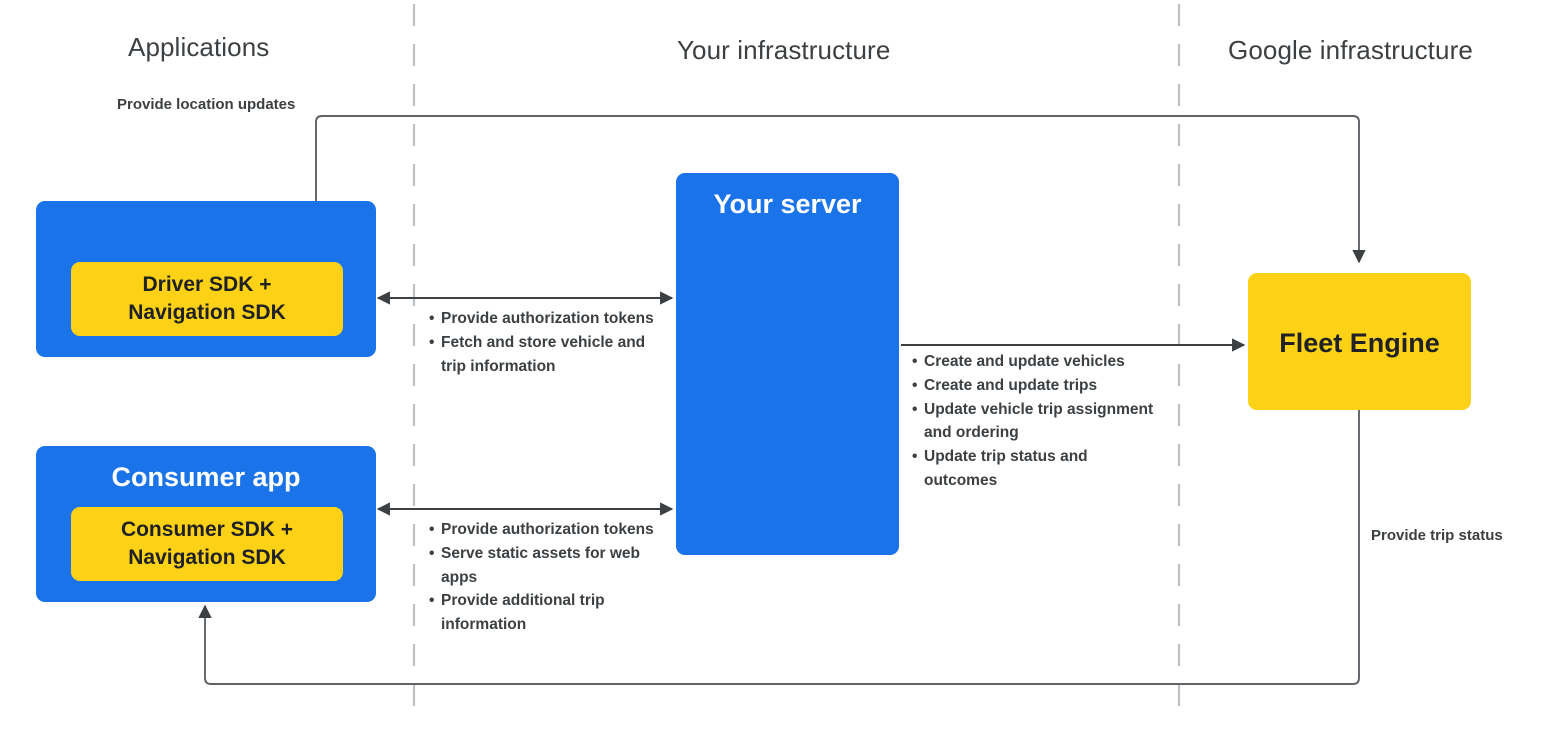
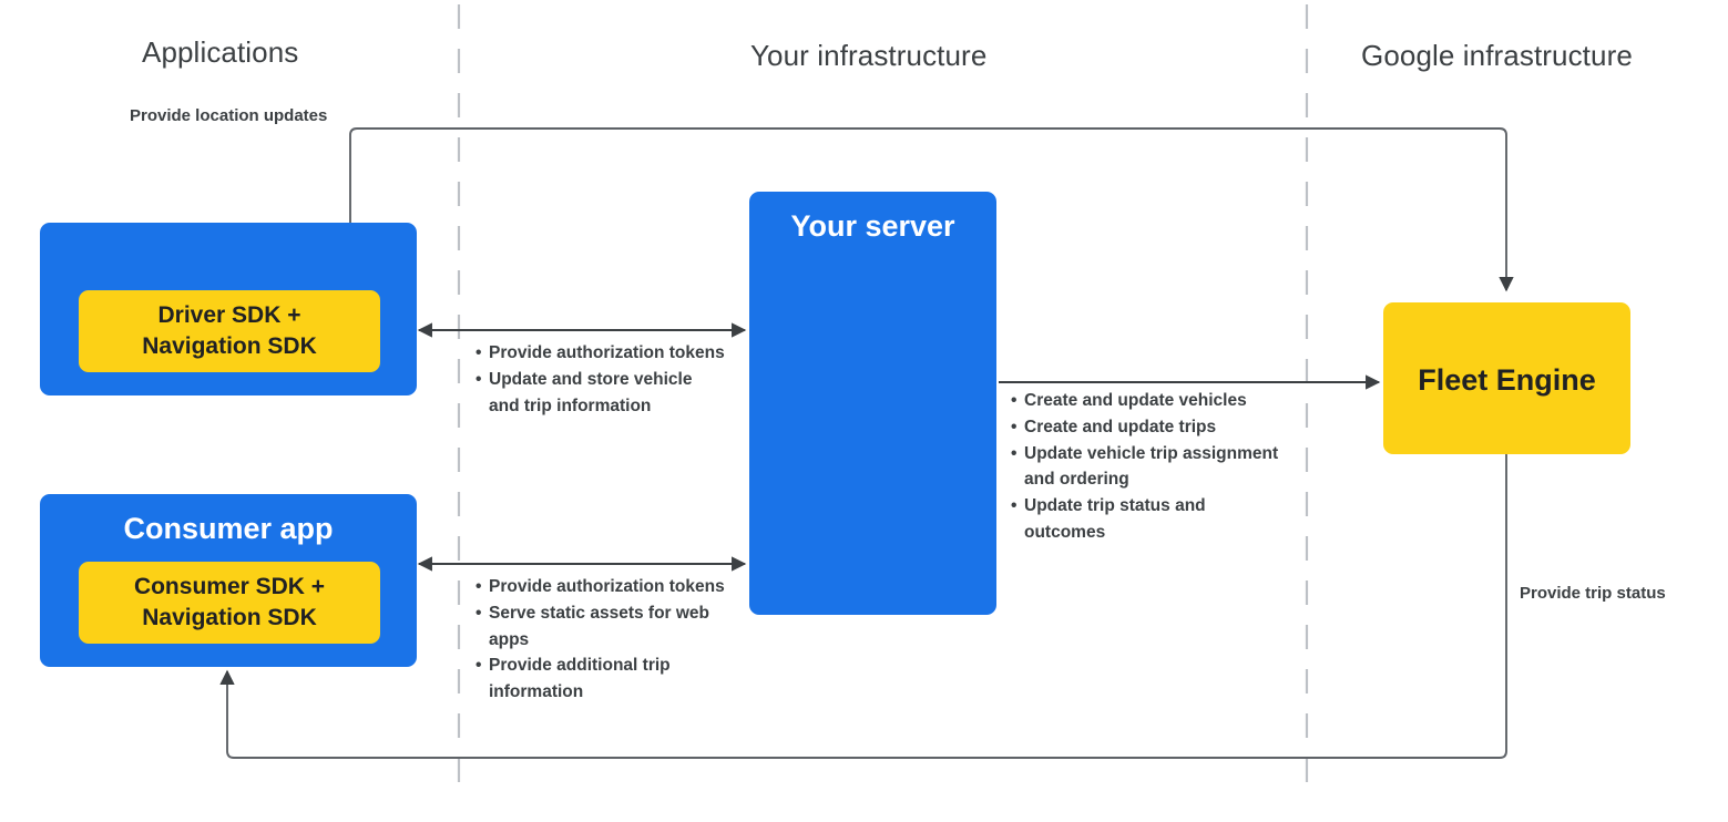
  Applications
  Your infrastructure
  Google infrastructure
  Provide location updates
  Provide trip status
  Driver SDK +
  Navigation SDK
  Consumer app
  Consumer SDK +
  Navigation SDK
  Your server
  Fleet Engine
  Provide authorization tokens
- Fetch and store vehicle and trip information
+ Update and store vehicle and trip information
  Provide authorization tokens
  Serve static assets for web apps
  Provide additional trip information
  Create and update vehicles
  Create and update trips
  Update vehicle trip assignment and ordering
  Update trip status and outcomes
